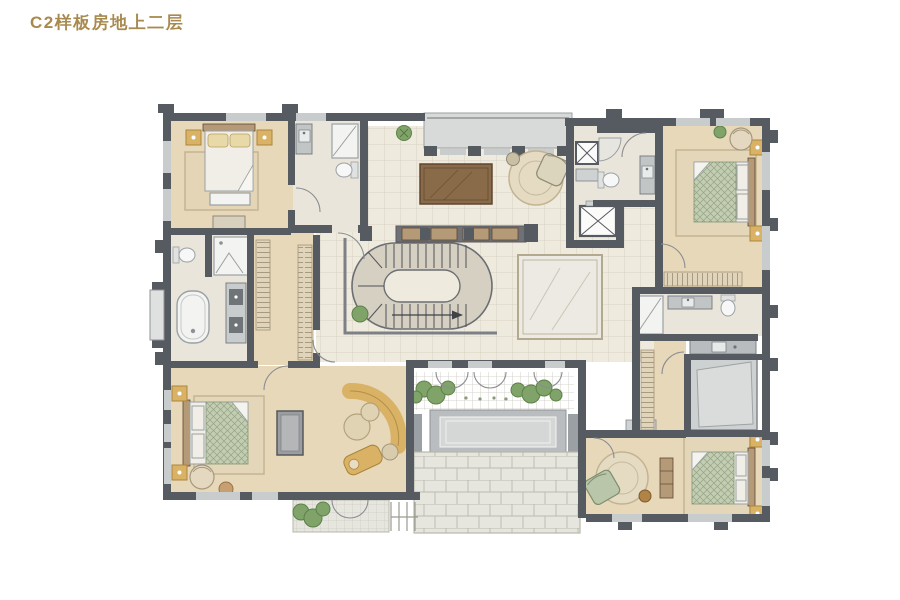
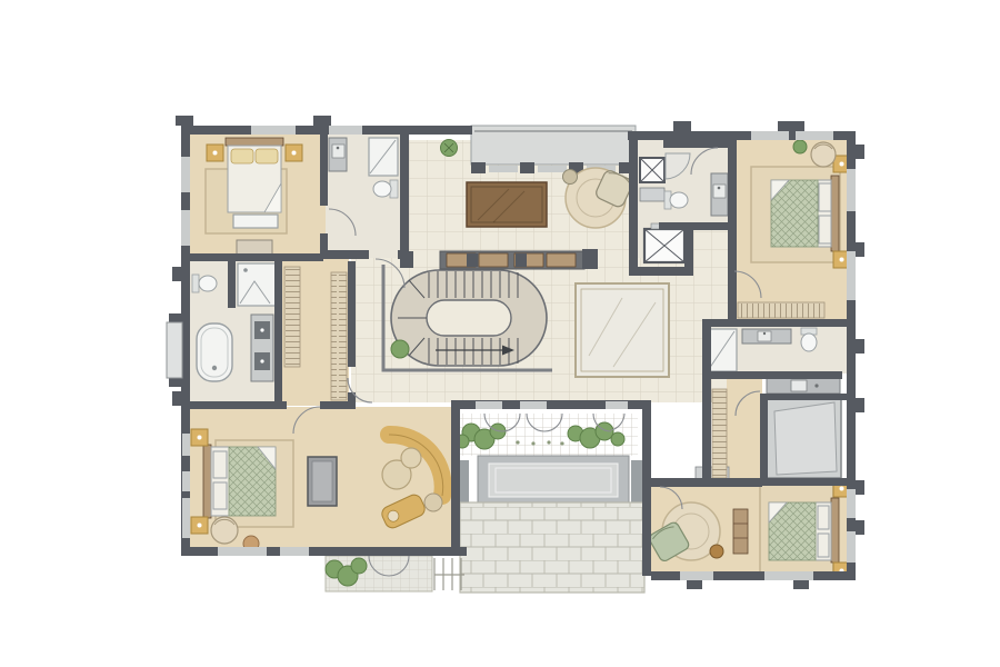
- C2样板房地上二层
